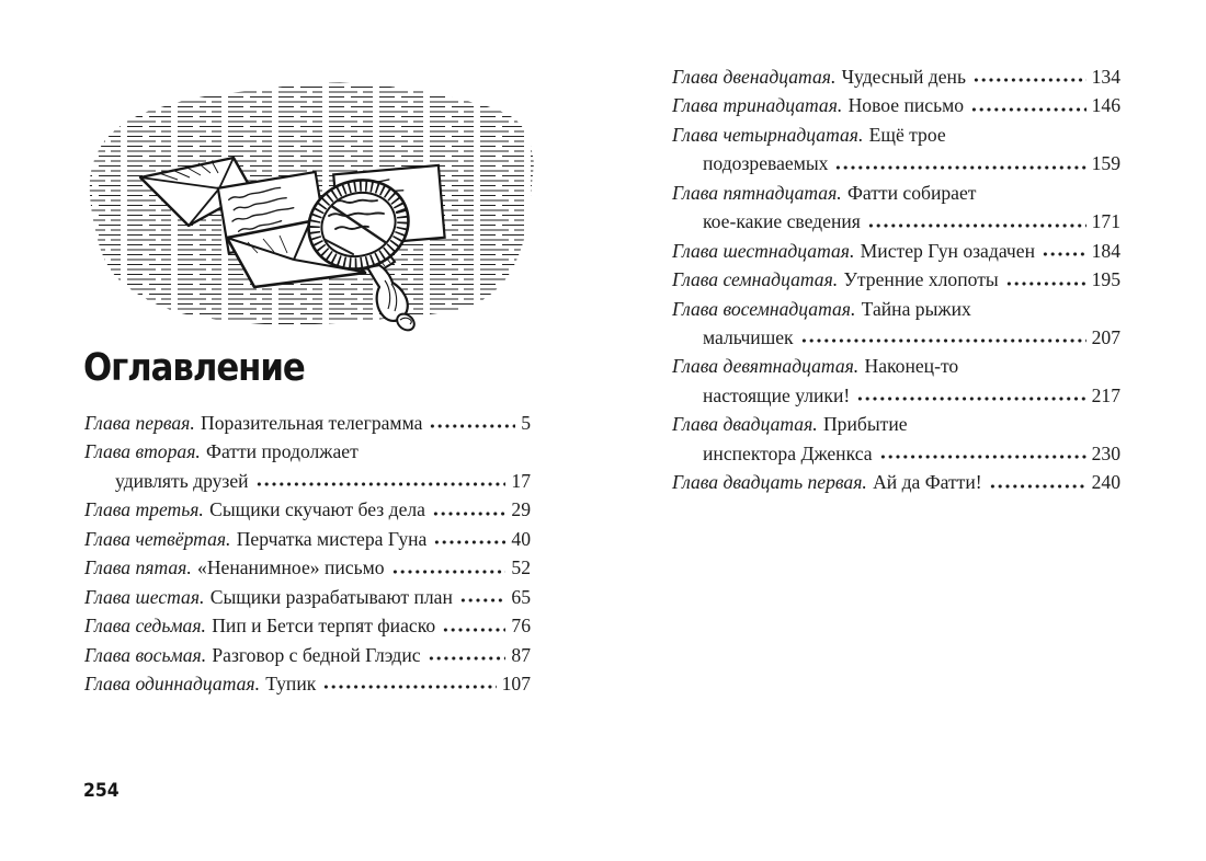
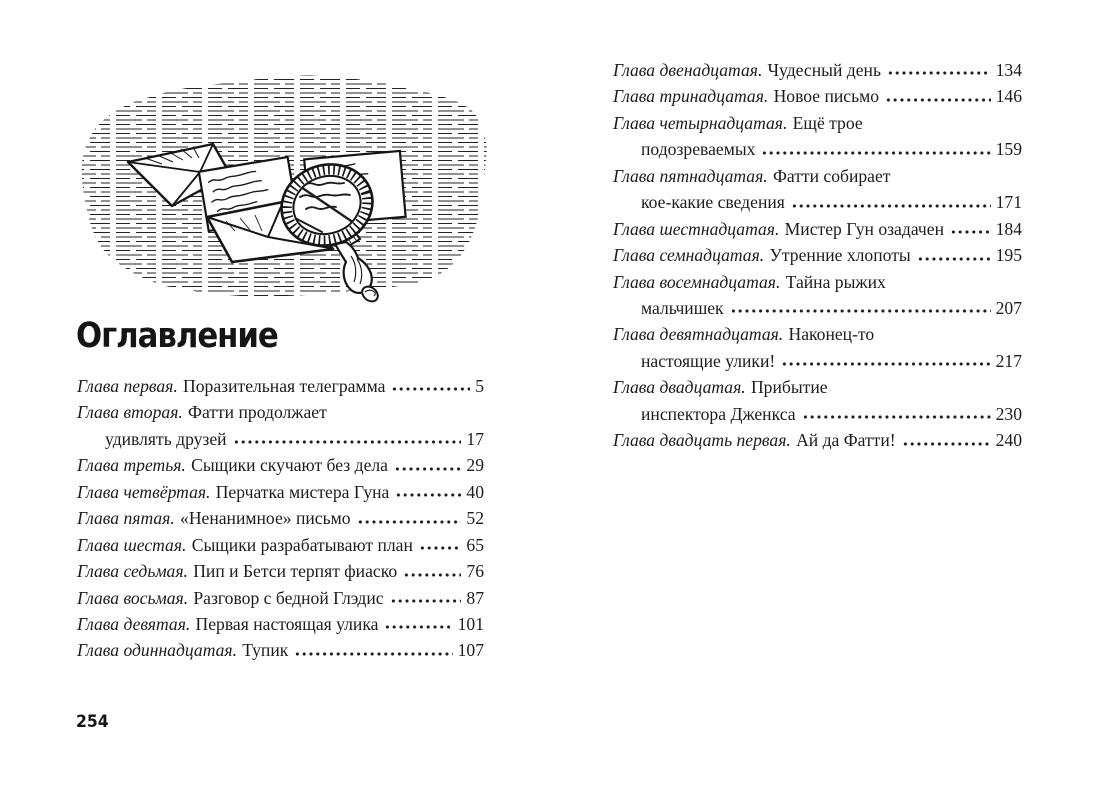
  Оглавление
  Глава первая.
  Поразительная телеграмма
  5
  Глава вторая.
  Фатти продолжает
  удивлять друзей
  17
  Глава третья.
  Сыщики скучают без дела
  29
  Глава четвёртая.
  Перчатка мистера Гуна
  40
  Глава пятая.
  «Ненанимное» письмо
  52
  Глава шестая.
  Сыщики разрабатывают план
  65
  Глава седьмая.
  Пип и Бетси терпят фиаско
  76
  Глава восьмая.
  Разговор с бедной Глэдис
  87
+ Глава девятая.
+ Первая настоящая улика
+ 101
  Глава одиннадцатая.
  Тупик
  107
  Глава двенадцатая.
  Чудесный день
  134
  Глава тринадцатая.
  Новое письмо
  146
  Глава четырнадцатая.
  Ещё трое
  подозреваемых
  159
  Глава пятнадцатая.
  Фатти собирает
  кое-какие сведения
  171
  Глава шестнадцатая.
  Мистер Гун озадачен
  184
  Глава семнадцатая.
  Утренние хлопоты
  195
  Глава восемнадцатая.
  Тайна рыжих
  мальчишек
  207
  Глава девятнадцатая.
  Наконец-то
  настоящие улики!
  217
  Глава двадцатая.
  Прибытие
  инспектора Дженкса
  230
  Глава двадцать первая.
  Ай да Фатти!
  240
  254
